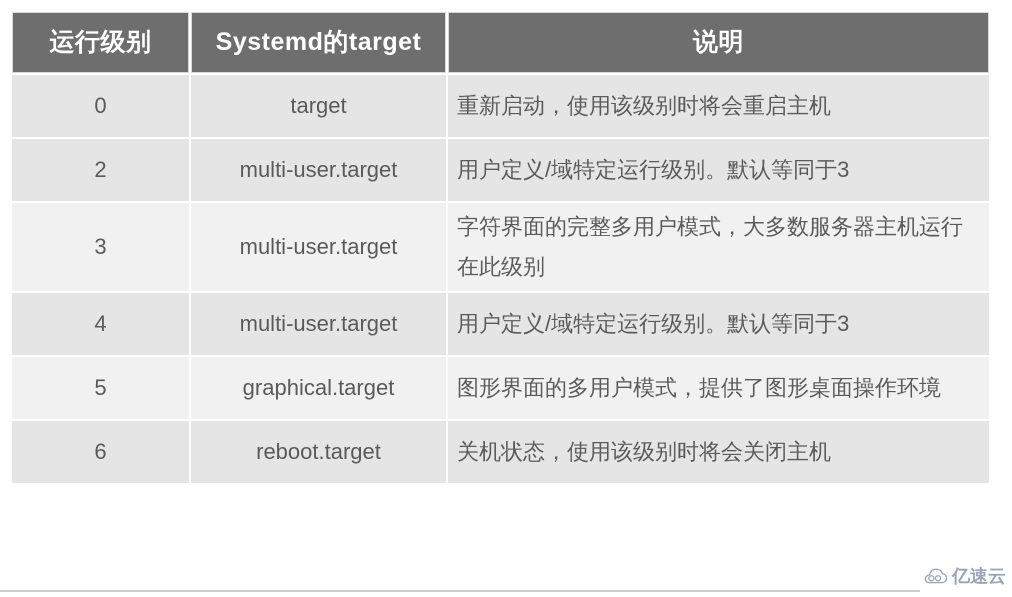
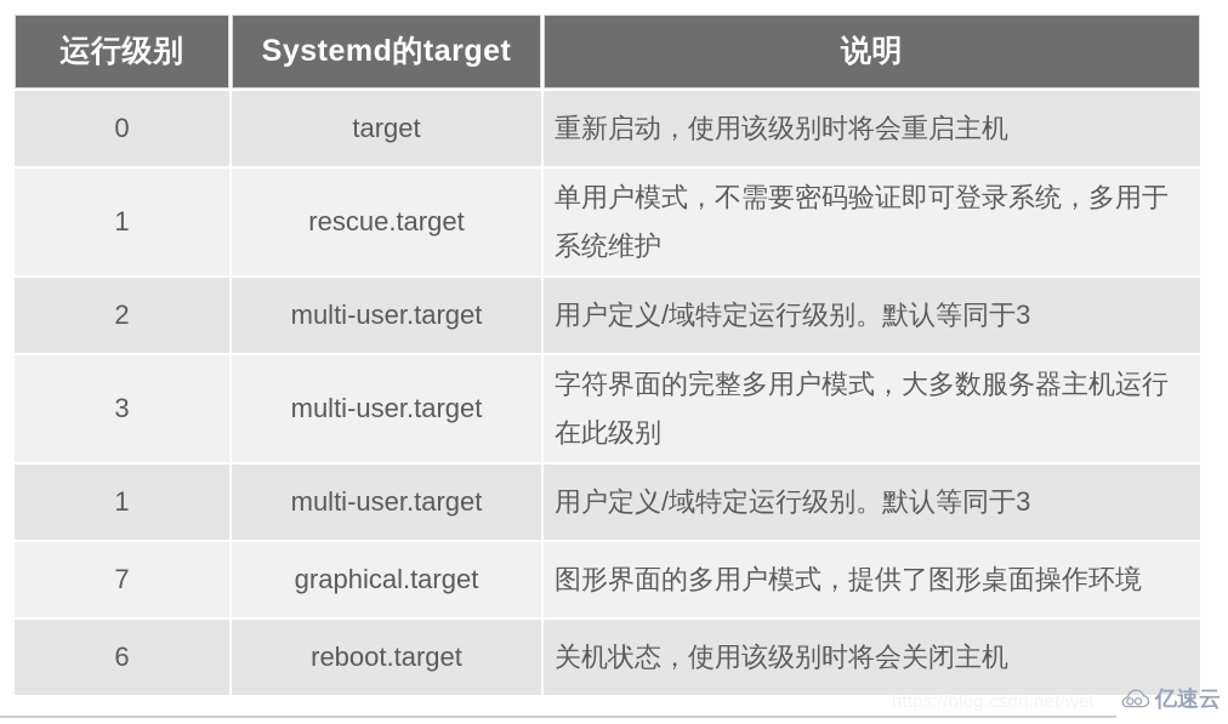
  运行级别	Systemd的target	说明
  0	target	重新启动，使用该级别时将会重启主机
+ 1	rescue.target	单用户模式，不需要密码验证即可登录系统，多用于系统维护
  2	multi-user.target	用户定义/域特定运行级别。默认等同于3
  3	multi-user.target	字符界面的完整多用户模式，大多数服务器主机运行在此级别
- 4	multi-user.target	用户定义/域特定运行级别。默认等同于3
+ 1	multi-user.target	用户定义/域特定运行级别。默认等同于3
- 5	graphical.target	图形界面的多用户模式，提供了图形桌面操作环境
+ 7	graphical.target	图形界面的多用户模式，提供了图形桌面操作环境
  6	reboot.target	关机状态，使用该级别时将会关闭主机
+ https://blog.csdn.net/wei
  亿速云
